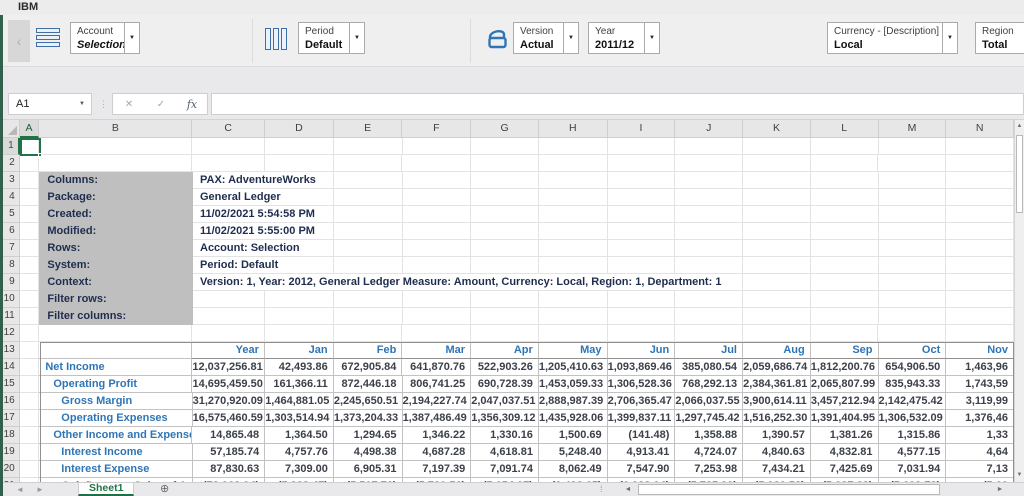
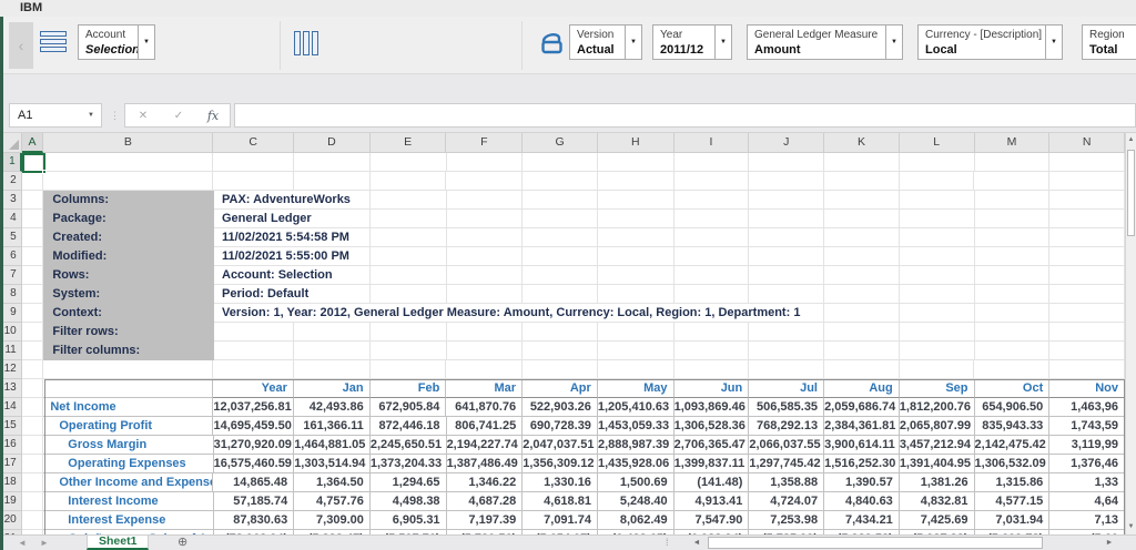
  IBM
  ‹
  Account
  Selection
- Period
- Default
  Version
  Actual
  Year
  2011/12
+ General Ledger Measure
+ Amount
  Currency - [Description]
  Local
  Region
  Total
  A1
  ⋮
  ✕
  ✓
  fx
  A
  B
  C
  D
  E
  F
  G
  H
  I
  J
  K
  L
  M
  N
  1
  2
  3
  Columns:
  PAX: AdventureWorks
  4
  Package:
  General Ledger
  5
  Created:
  11/02/2021 5:54:58 PM
  6
  Modified:
  11/02/2021 5:55:00 PM
  7
  Rows:
  Account: Selection
  8
  System:
  Period: Default
  9
  Context:
  Version: 1, Year: 2012, General Ledger Measure: Amount, Currency: Local, Region: 1, Department: 1
  10
  Filter rows:
  11
  Filter columns:
  12
  13
  Year
  Jan
  Feb
  Mar
  Apr
  May
  Jun
  Jul
  Aug
  Sep
  Oct
  Nov
  14
  Net Income
  12,037,256.81
  42,493.86
  672,905.84
  641,870.76
  522,903.26
  1,205,410.63
  1,093,869.46
- 385,080.54
+ 506,585.35
  2,059,686.74
  1,812,200.76
  654,906.50
  1,463,96
  15
  Operating Profit
  14,695,459.50
  161,366.11
  872,446.18
  806,741.25
  690,728.39
  1,453,059.33
  1,306,528.36
  768,292.13
  2,384,361.81
  2,065,807.99
  835,943.33
  1,743,59
  16
  Gross Margin
  31,270,920.09
  1,464,881.05
  2,245,650.51
  2,194,227.74
  2,047,037.51
  2,888,987.39
  2,706,365.47
  2,066,037.55
  3,900,614.11
  3,457,212.94
  2,142,475.42
  3,119,99
  17
  Operating Expenses
  16,575,460.59
  1,303,514.94
  1,373,204.33
  1,387,486.49
  1,356,309.12
  1,435,928.06
  1,399,837.11
  1,297,745.42
  1,516,252.30
  1,391,404.95
  1,306,532.09
  1,376,46
  18
  Other Income and Expense
  14,865.48
  1,364.50
  1,294.65
  1,346.22
  1,330.16
  1,500.69
  (141.48)
  1,358.88
  1,390.57
  1,381.26
  1,315.86
  1,33
  19
  Interest Income
  57,185.74
  4,757.76
  4,498.38
  4,687.28
  4,618.81
  5,248.40
  4,913.41
  4,724.07
  4,840.63
  4,832.81
  4,577.15
  4,64
  20
  Interest Expense
  87,830.63
  7,309.00
  6,905.31
  7,197.39
  7,091.74
  8,062.49
  7,547.90
  7,253.98
  7,434.21
  7,425.69
  7,031.94
  7,13
  ◄
  ►
  Sheet1
  ⊕
  ⁞
